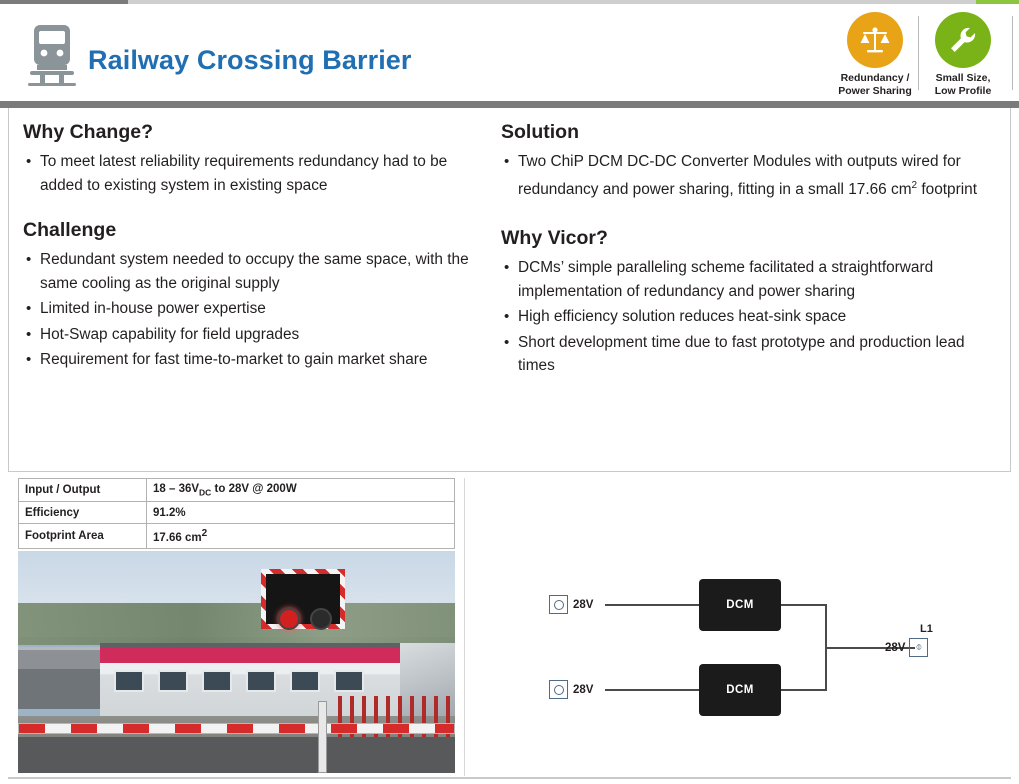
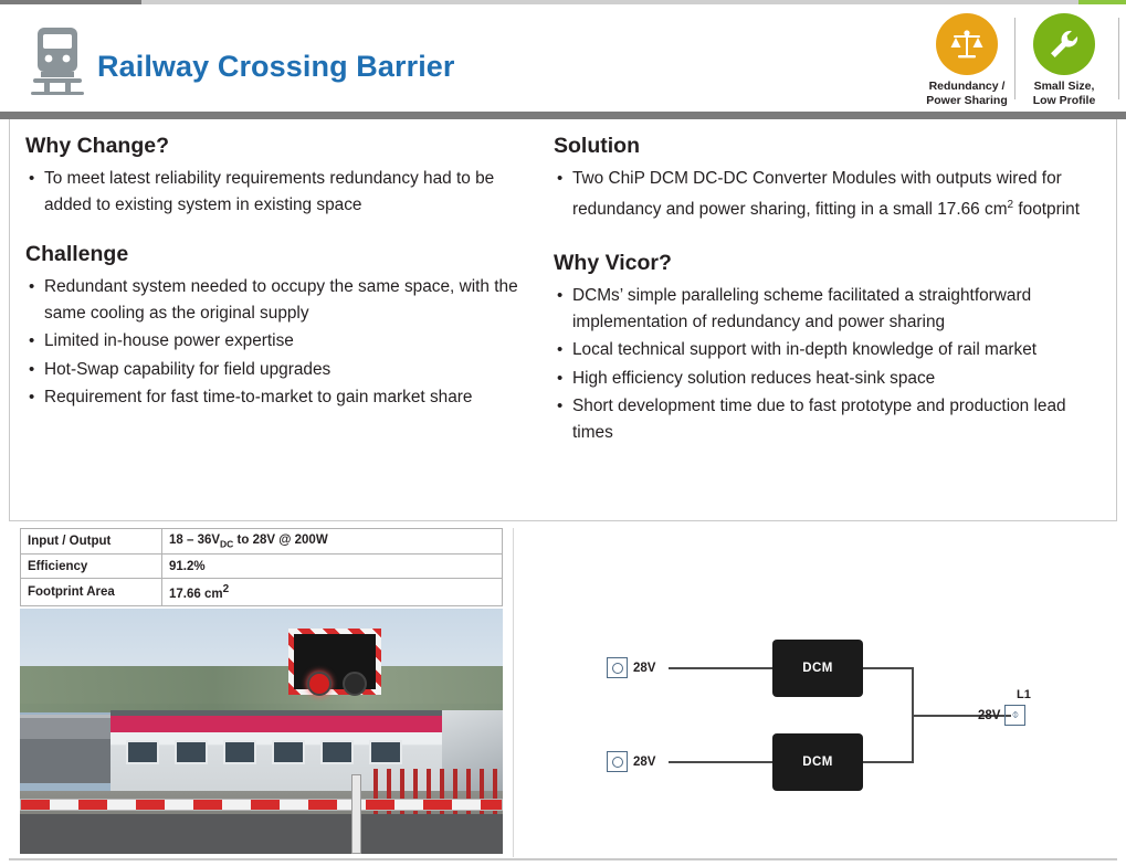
  Railway Crossing Barrier
  Redundancy /
  Power Sharing
  Small Size,
  Low Profile
  Why Change?
  To meet latest reliability requirements redundancy had to be added to existing system in existing space
  Challenge
  Redundant system needed to occupy the same space, with the same cooling as the original supply
  Limited in-house power expertise
  Hot-Swap capability for field upgrades
  Requirement for fast time-to-market to gain market share
  Solution
  Two ChiP DCM DC-DC Converter Modules with outputs wired for redundancy and power sharing, fitting in a small 17.66 cm2 footprint
  Why Vicor?
  DCMs’ simple paralleling scheme facilitated a straightforward implementation of redundancy and power sharing
+ Local technical support with in-depth knowledge of rail market
  High efficiency solution reduces heat-sink space
  Short development time due to fast prototype and production lead times
  Input / Output	18 – 36VDC to 28V @ 200W
  Efficiency	91.2%
  Footprint Area	17.66 cm2
  28V
  DCM
  28V
  DCM
  L1
  28V
  ⌽
